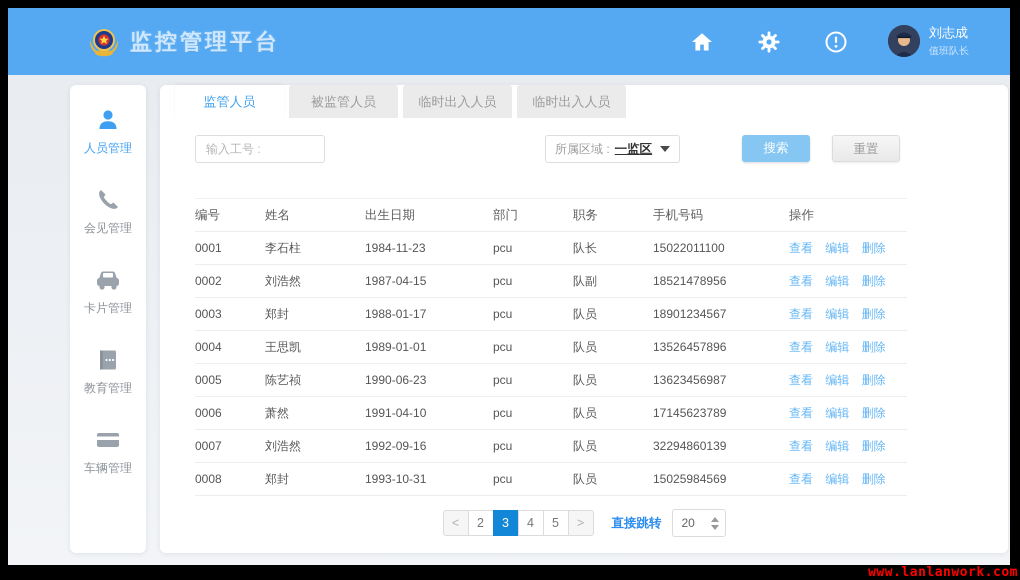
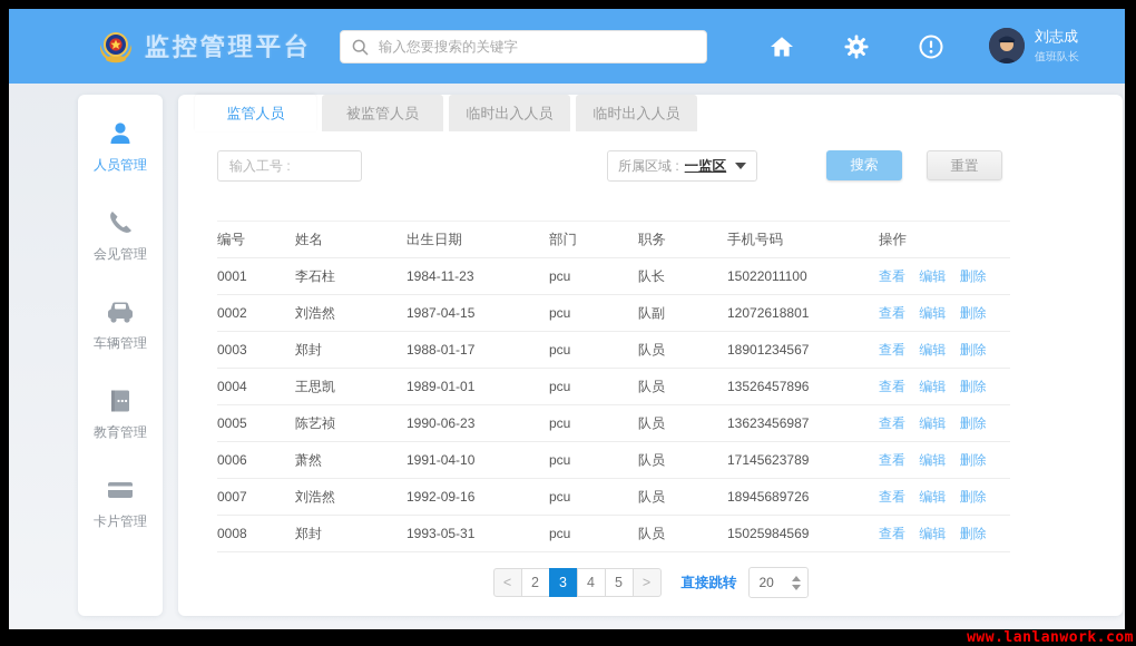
  监控管理平台
+ 输入您要搜索的关键字
  刘志成
  值班队长
  人员管理
  会见管理
- 卡片管理
+ 车辆管理
  教育管理
- 车辆管理
+ 卡片管理
  监管人员
  被监管人员
  临时出入人员
  临时出入人员
  输入工号 :
  所属区域 :
  一监区
  搜索
  重置
  编号
  姓名
  出生日期
  部门
  职务
  手机号码
  操作
  0001
  李石柱
  1984-11-23
  pcu
  队长
  15022011100
  查看 编辑 删除
  0002
  刘浩然
  1987-04-15
  pcu
  队副
- 18521478956
+ 12072618801
  查看 编辑 删除
  0003
  郑封
  1988-01-17
  pcu
  队员
  18901234567
  查看 编辑 删除
  0004
  王思凯
  1989-01-01
  pcu
  队员
  13526457896
  查看 编辑 删除
  0005
  陈艺祯
  1990-06-23
  pcu
  队员
  13623456987
  查看 编辑 删除
  0006
  萧然
  1991-04-10
  pcu
  队员
  17145623789
  查看 编辑 删除
  0007
  刘浩然
  1992-09-16
  pcu
  队员
- 32294860139
+ 18945689726
  查看 编辑 删除
  0008
  郑封
- 1993-10-31
+ 1993-05-31
  pcu
  队员
  15025984569
  查看 编辑 删除
  <
  2
  3
  4
  5
  >
  直接跳转
  20
  www.lanlanwork.com
